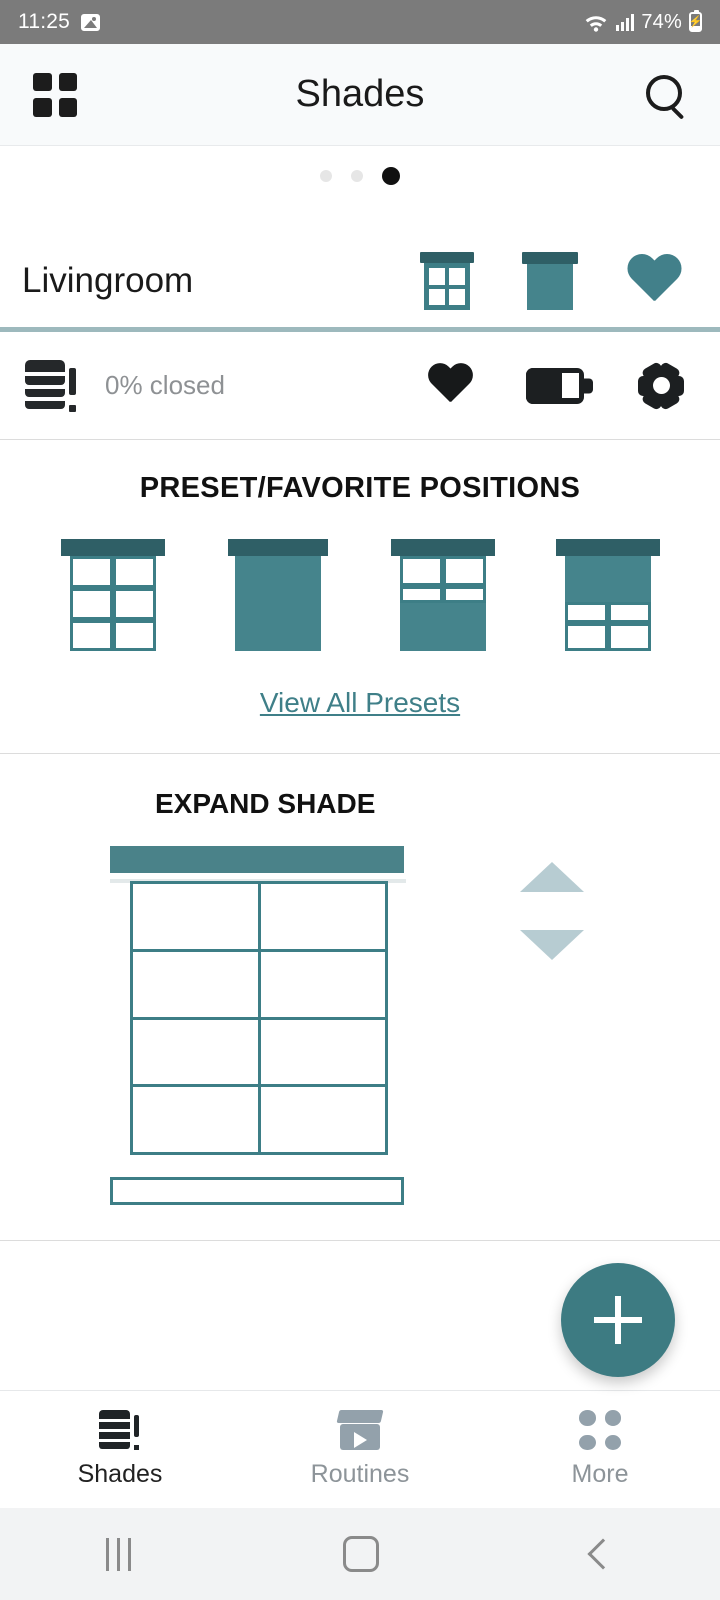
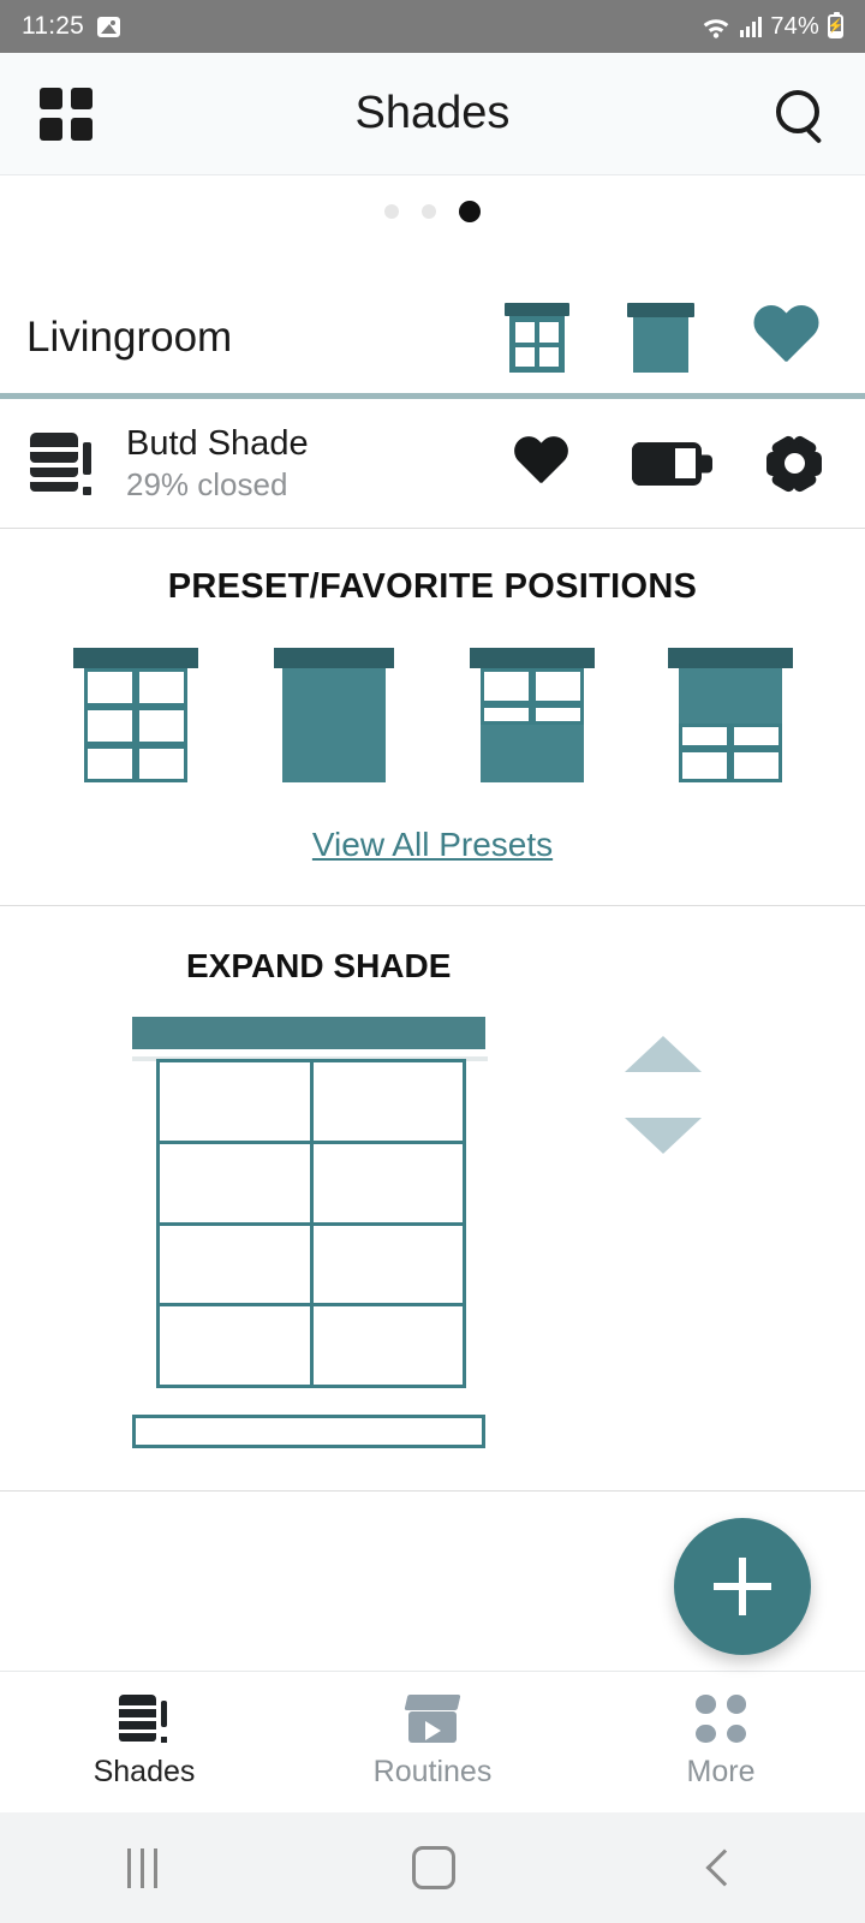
  11:25
  74%
  ⚡
  Shades
  Livingroom
+ Butd Shade
- 0% closed
+ 29% closed
  PRESET/FAVORITE POSITIONS
  View All Presets
  EXPAND SHADE
  Shades
  Routines
  More
